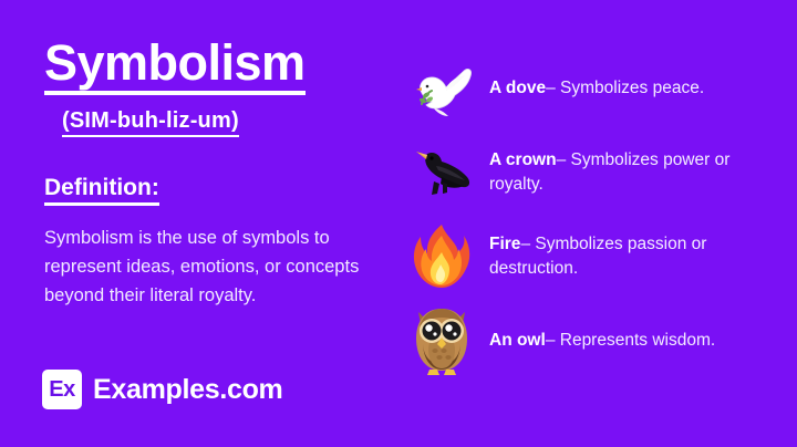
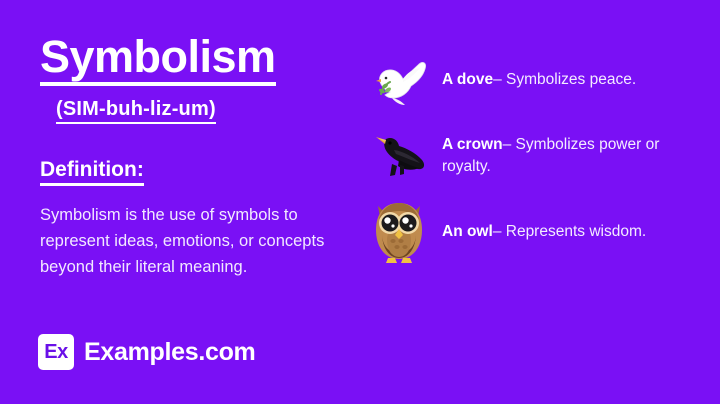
  Symbolism
  (SIM-buh-liz-um)
  Definition:
- Symbolism is the use of symbols to represent ideas, emotions, or concepts beyond their literal royalty.
+ Symbolism is the use of symbols to represent ideas, emotions, or concepts beyond their literal meaning.
  Ex
  Examples.com
  A dove– Symbolizes peace.
  A crown– Symbolizes power or royalty.
- Fire– Symbolizes passion or destruction.
  An owl– Represents wisdom.
